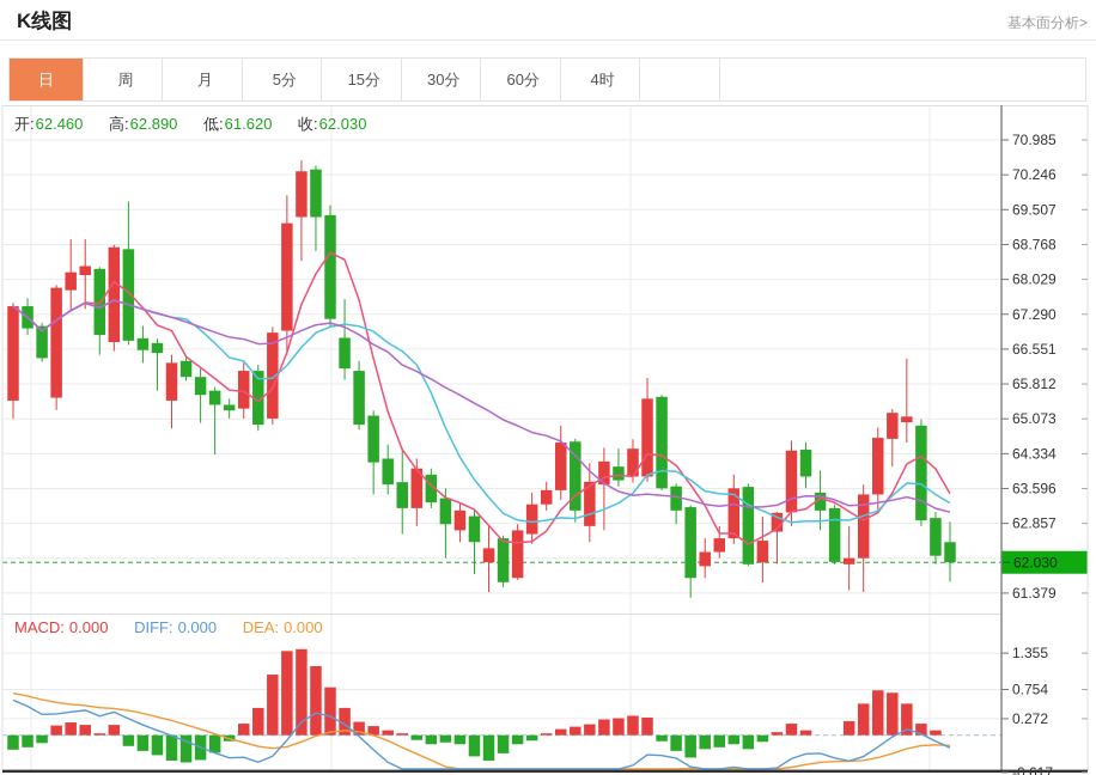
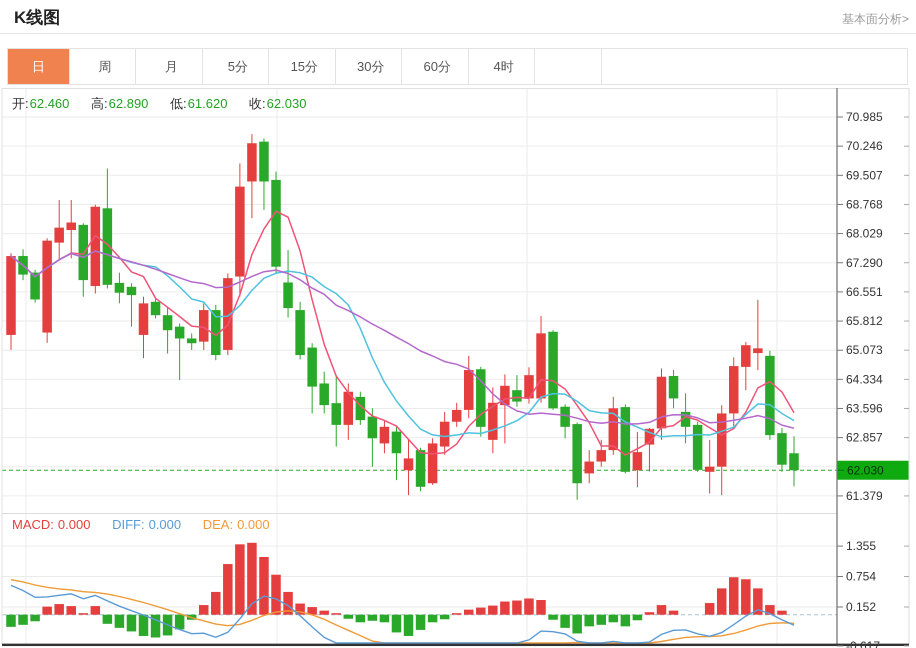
  K线图
  基本面分析>
  日 周 月 5分 15分 30分 60分 4时
  70.985
  70.246
  69.507
  68.768
  68.029
  67.290
  66.551
  65.812
  65.073
  64.334
  63.596
  62.857
  61.379
  1.355
  0.754
- 0.272
+ 0.152
  -0.617
  62.030
  开:62.460 高:62.890 低:61.620 收:62.030
  MACD: 0.000 DIFF: 0.000 DEA: 0.000
